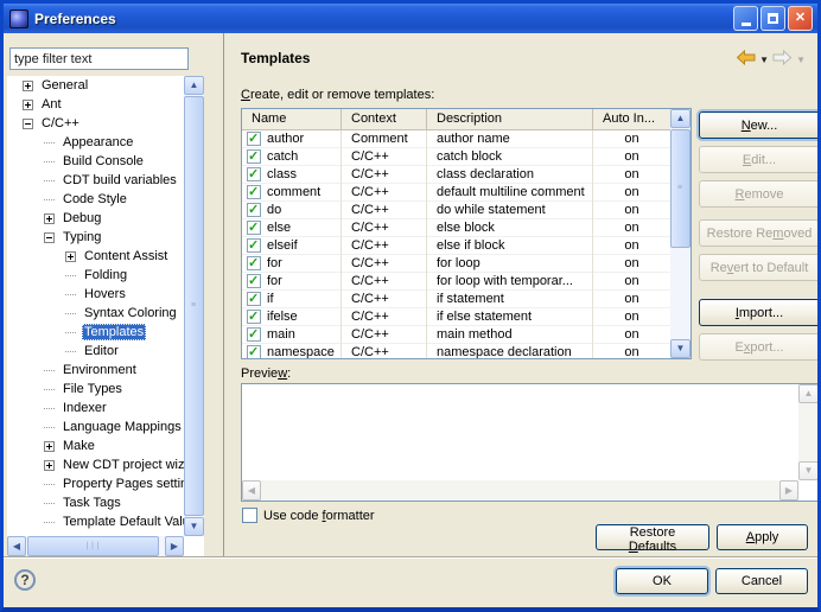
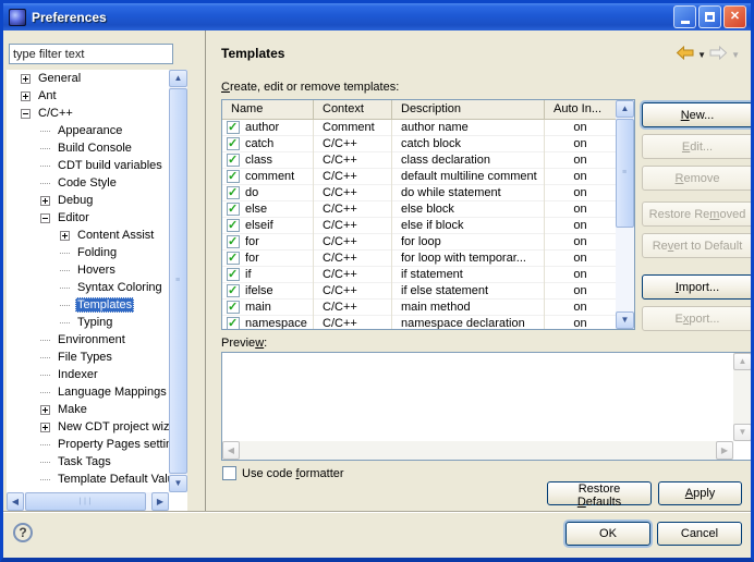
  Preferences
  ✕
  type filter text
  General
  Ant
  C/C++
  Appearance
  Build Console
  CDT build variables
  Code Style
  Debug
- Typing
+ Editor
  Content Assist
  Folding
  Hovers
  Syntax Coloring
  Templates
- Editor
+ Typing
  Environment
  File Types
  Indexer
  Language Mappings
  Make
  New CDT project wiz
  Property Pages setti
  Task Tags
  Template Default Val
  ▲
  ▼
  ◀
  ▶
  Templates
  ▼
  ▼
  Create, edit or remove templates:
  Name
  Context
  Description
  Auto In...
  author
  Comment
  author name
  on
  catch
  C/C++
  catch block
  on
  class
  C/C++
  class declaration
  on
  comment
  C/C++
  default multiline comment
  on
  do
  C/C++
  do while statement
  on
  else
  C/C++
  else block
  on
  elseif
  C/C++
  else if block
  on
  for
  C/C++
  for loop
  on
  for
  C/C++
  for loop with temporar...
  on
  if
  C/C++
  if statement
  on
  ifelse
  C/C++
  if else statement
  on
  main
  C/C++
  main method
  on
  namespace
  C/C++
  namespace declaration
  on
  ▲
  ▼
  New...
  Edit...
  Remove
  Restore Removed
  Revert to Default
  Import...
  Export...
  Preview:
  ▲
  ▼
  ◀
  ▶
  Use code formatter
  Restore Defaults
  Apply
  ?
  OK
  Cancel
